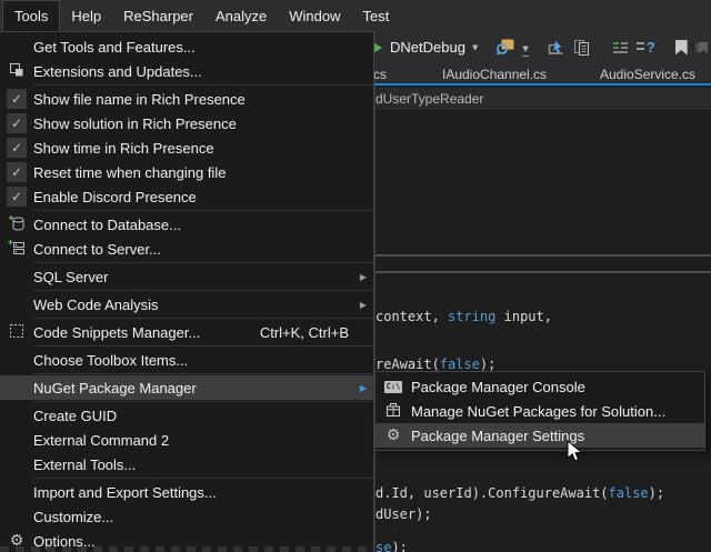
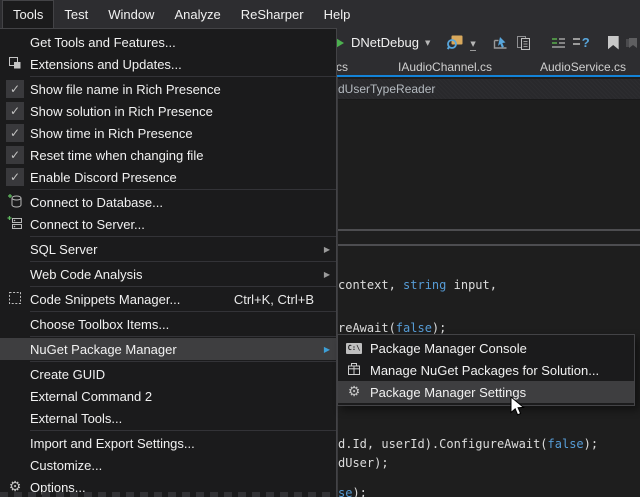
  Tools
- Help
+ Test
- ReSharper
+ Window
  Analyze
- Window
+ ReSharper
- Test
+ Help
  DNetDebug
  ▼
  ▼
  ?
  cs
  IAudioChannel.cs
  AudioService.cs
  dUserTypeReader
  context, string input,
  reAwait(false);
  d.Id, userId).ConfigureAwait(false);
  dUser);
  se);
  Get Tools and Features...
  Extensions and Updates...
  ✓
  Show file name in Rich Presence
  ✓
  Show solution in Rich Presence
  ✓
  Show time in Rich Presence
  ✓
  Reset time when changing file
  ✓
  Enable Discord Presence
  Connect to Database...
  Connect to Server...
  SQL Server
  ▶
  Web Code Analysis
  ▶
  Code Snippets Manager...
  Ctrl+K, Ctrl+B
  Choose Toolbox Items...
  NuGet Package Manager
  ▶
  Create GUID
  External Command 2
  External Tools...
  Import and Export Settings...
  Customize...
  ⚙
  Options...
  C:\
  Package Manager Console
  Manage NuGet Packages for Solution...
  ⚙
  Package Manager Settings
